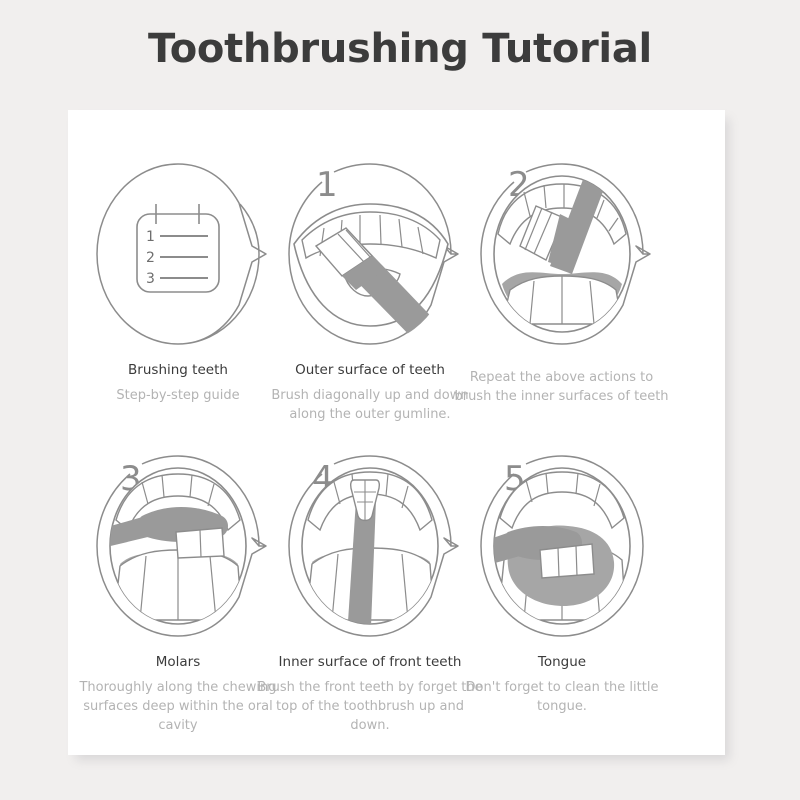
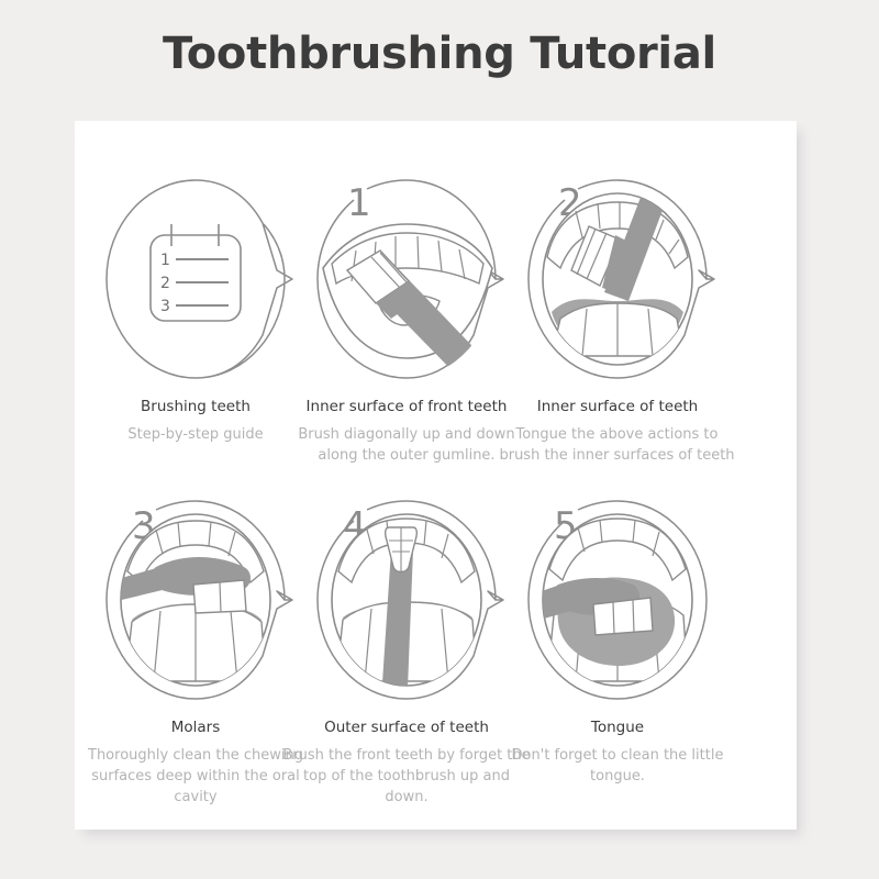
  Toothbrushing Tutorial
  1
  2
  3
  Brushing teeth
  Step-by-step guide
  1
- Outer surface of teeth
+ Inner surface of front teeth
  Brush diagonally up and down along the outer gumline.
  2
+ Inner surface of teeth
- Repeat the above actions to brush the inner surfaces of teeth
+ Tongue the above actions to brush the inner surfaces of teeth
  3
  Molars
- Thoroughly along the chewing surfaces deep within the oral cavity
+ Thoroughly clean the chewing surfaces deep within the oral cavity
  4
- Inner surface of front teeth
+ Outer surface of teeth
  Brush the front teeth by forget the top of the toothbrush up and down.
  5
  Tongue
  Don't forget to clean the little tongue.
